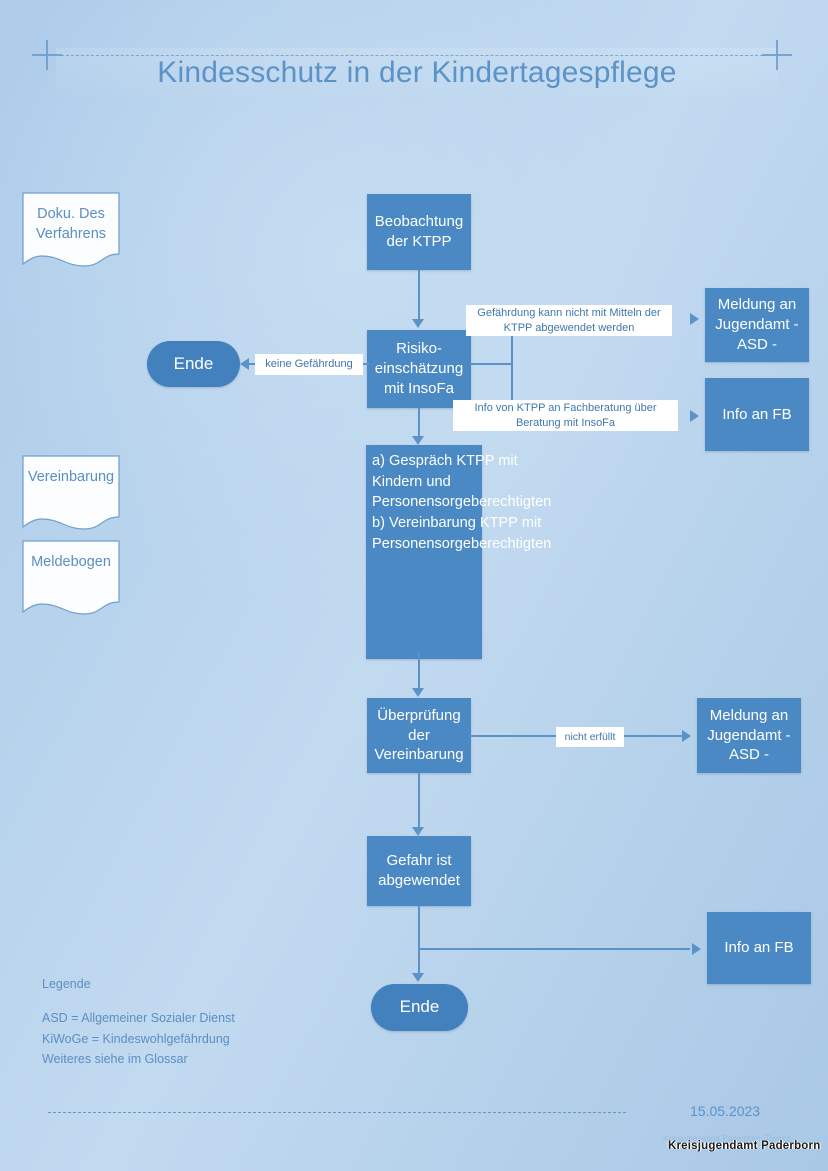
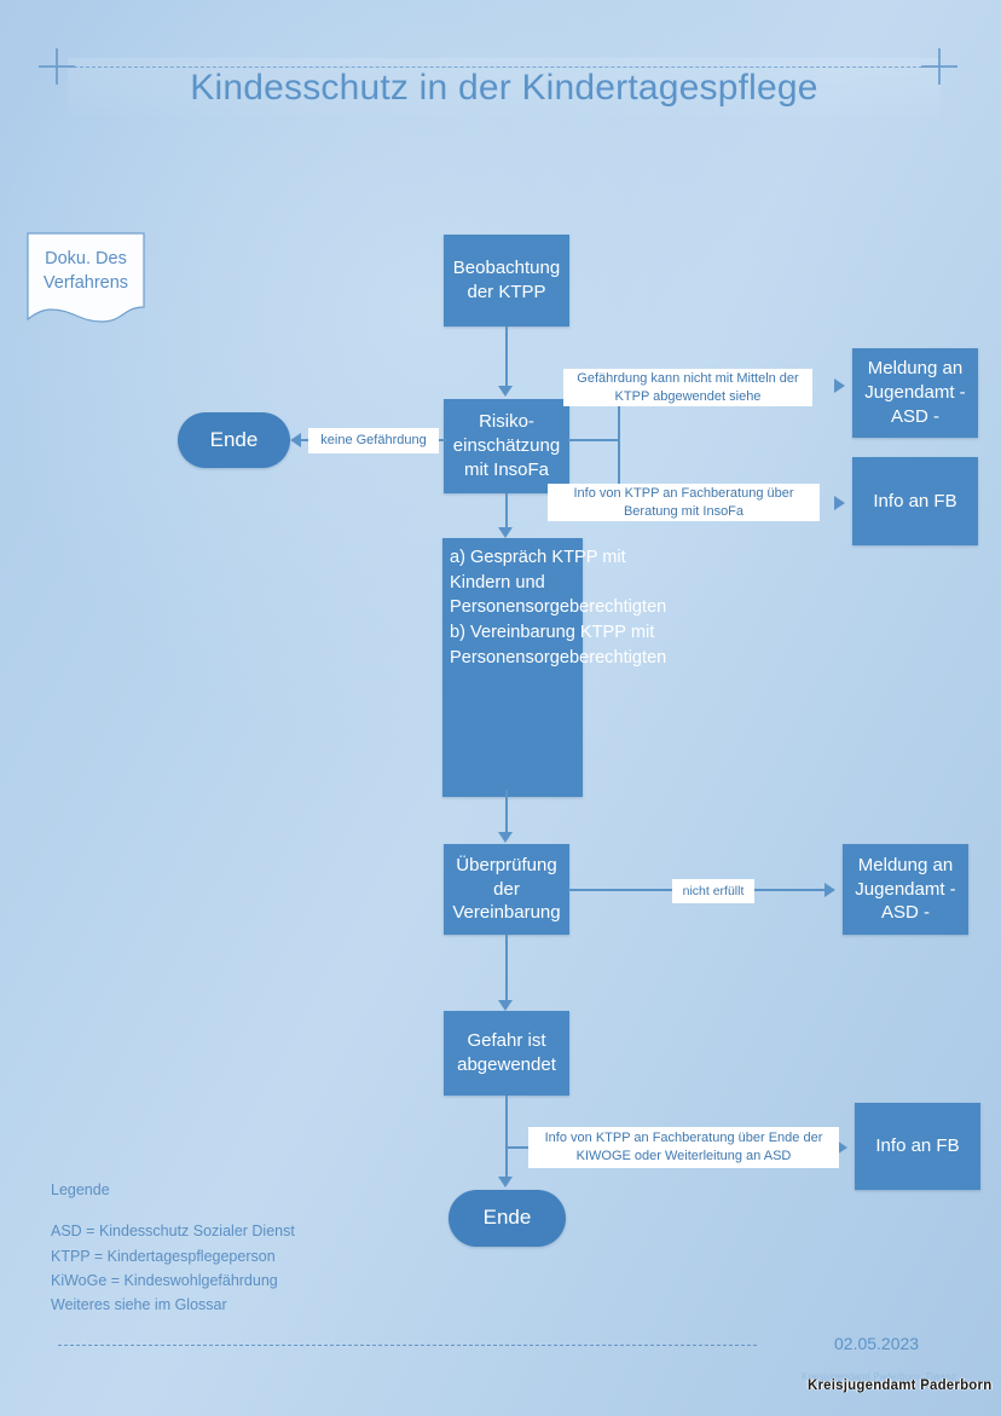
  Kindesschutz in der Kindertagespflege
  Doku. Des Verfahrens
- Vereinbarung
- Meldebogen
  Beobachtung der KTPP
  Risiko-einschätzung mit InsoFa
  Ende
  Meldung an Jugendamt - ASD -
  Info an FB
  a) Gespräch KTPP mit Kindern und Personensorgeberechtigten b) Vereinbarung KTPP mit Personensorgeberechtigten
  Überprüfung der Vereinbarung
  Meldung an Jugendamt - ASD -
  Gefahr ist abgewendet
  Info an FB
  Ende
  keine Gefährdung
- Gefährdung kann nicht mit Mitteln der KTPP abgewendet werden
+ Gefährdung kann nicht mit Mitteln der KTPP abgewendet siehe
  Info von KTPP an Fachberatung über Beratung mit InsoFa
  nicht erfüllt
+ Info von KTPP an Fachberatung über Ende der KIWOGE oder Weiterleitung an ASD
  Legende
- ASD = Allgemeiner Sozialer Dienst
+ ASD = Kindesschutz Sozialer Dienst
+ KTPP = Kindertagespflegeperson
  KiWoGe = Kindeswohlgefährdung
  Weiteres siehe im Glossar
- 15.05.2023
+ 02.05.2023
  Kreisjugendamt Paderborn_Tiwanz
  Kreisjugendamt Paderborn
